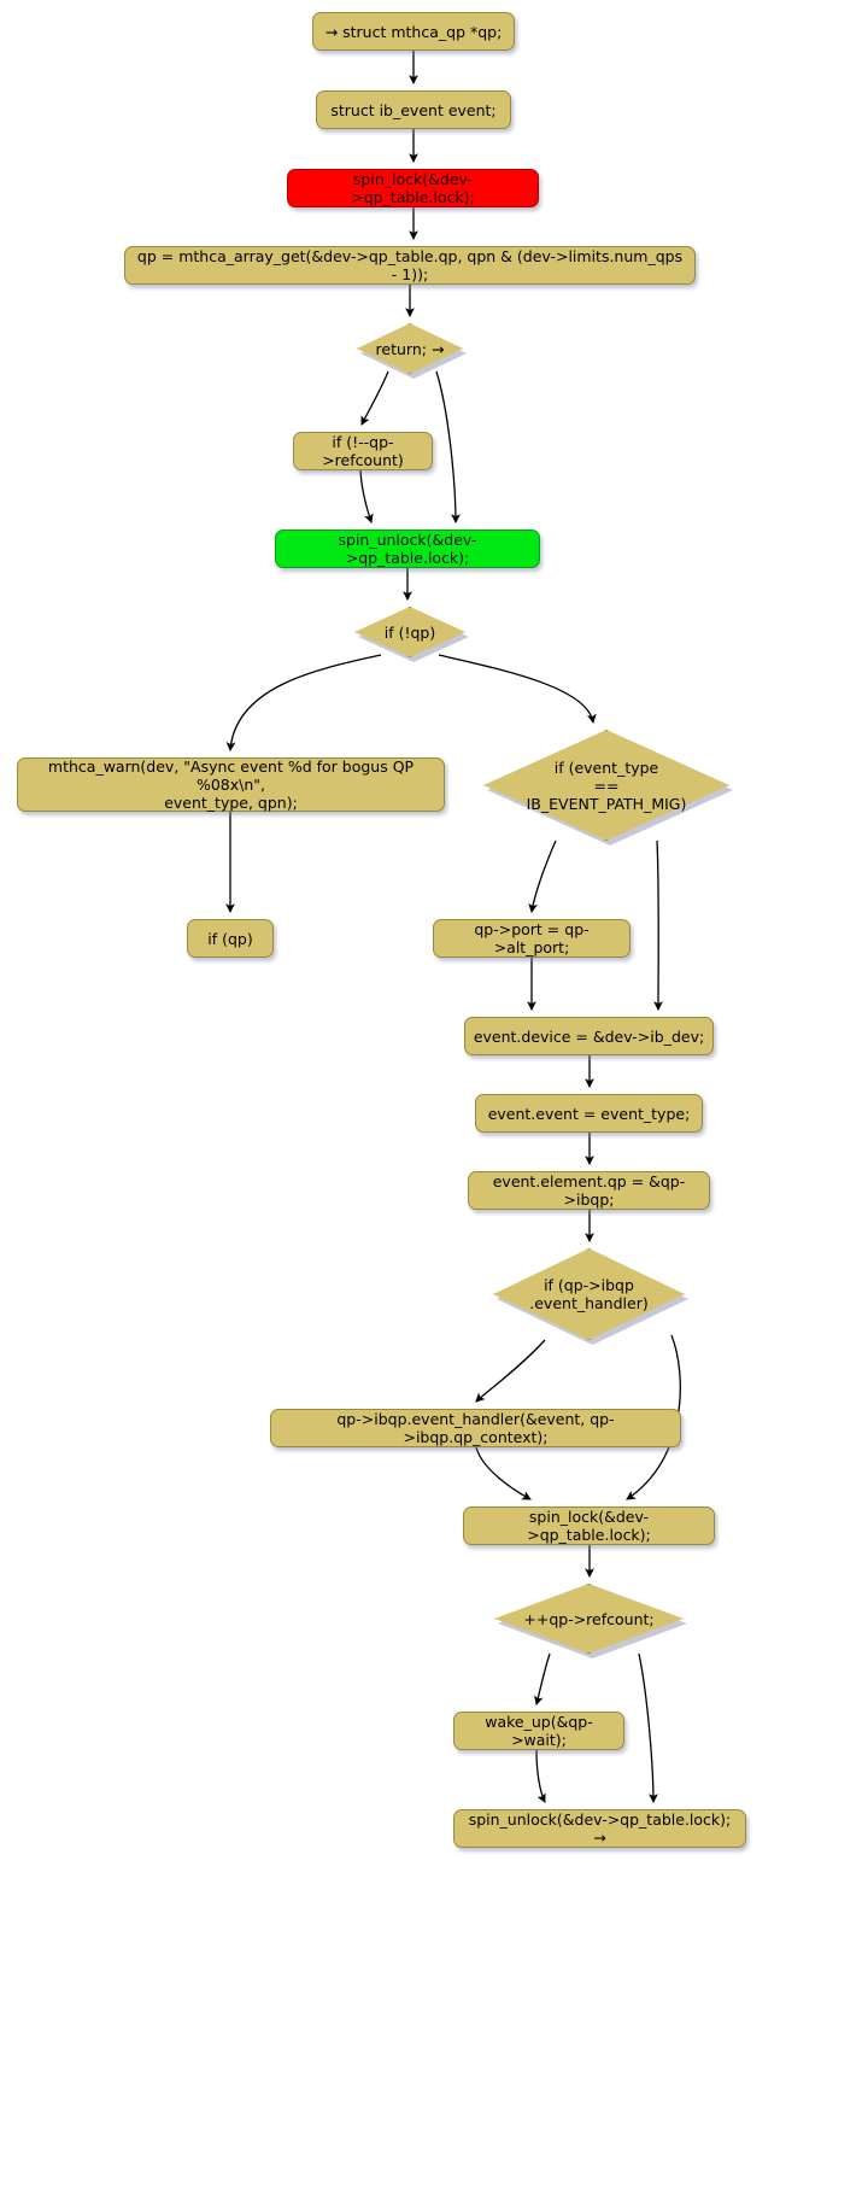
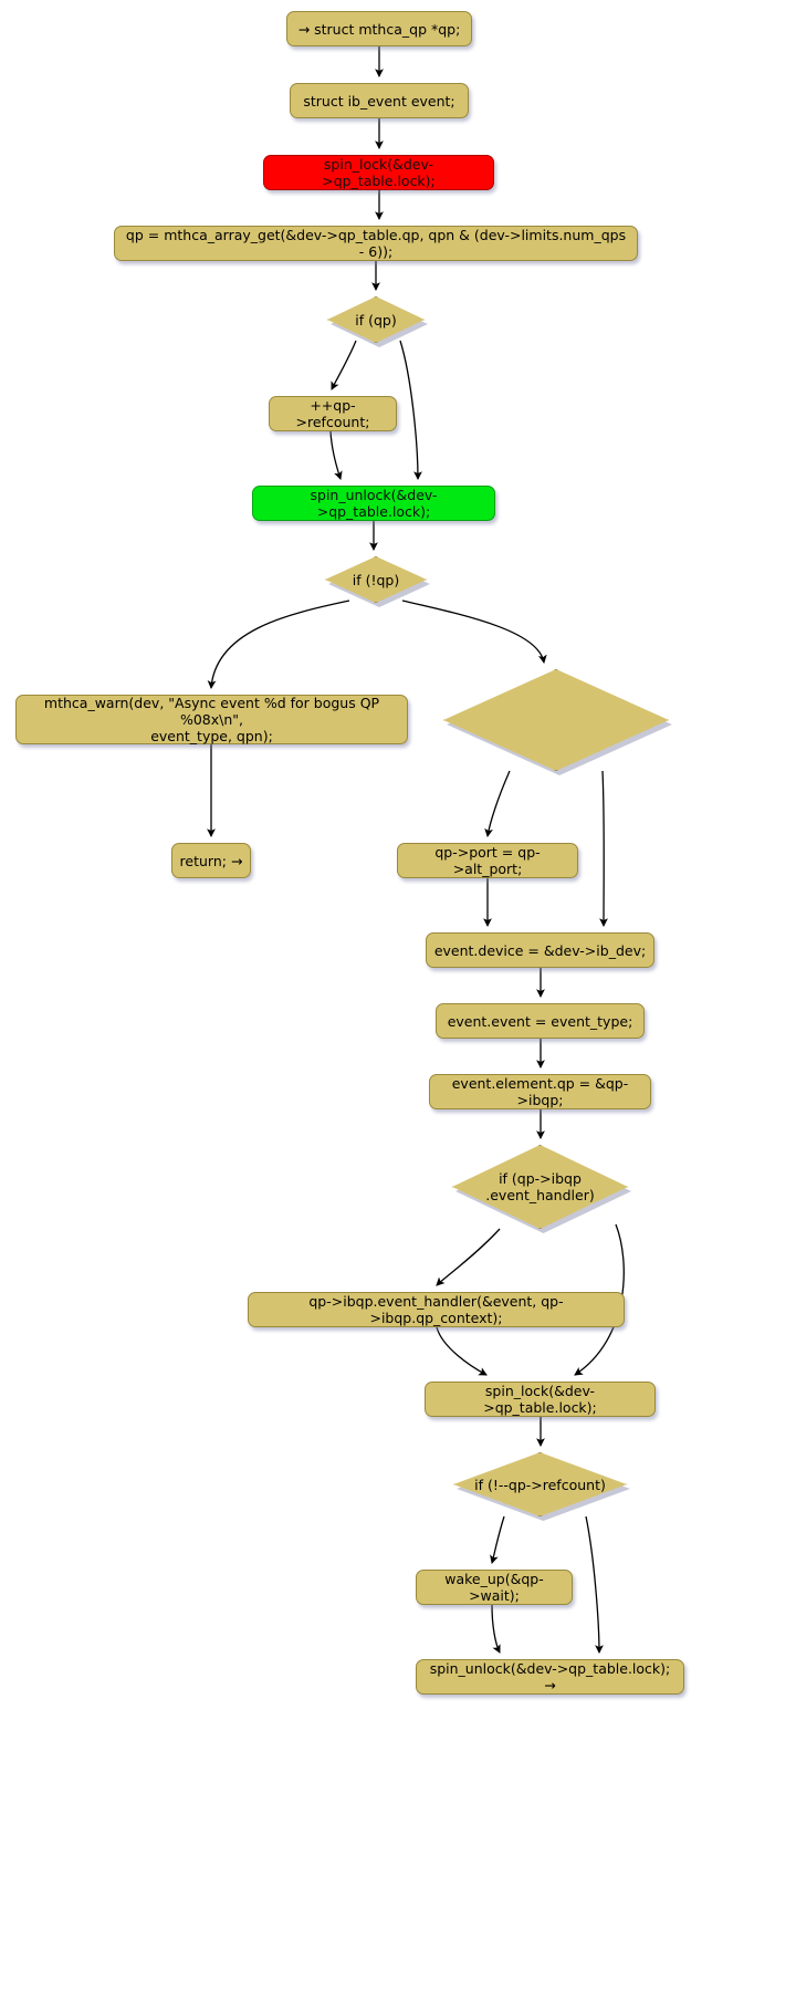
  → struct mthca_qp *qp;
  struct ib_event event;
  spin_lock(&dev->qp_table.lock);
- qp = mthca_array_get(&dev->qp_table.qp, qpn & (dev->limits.num_qps - 1));
+ qp = mthca_array_get(&dev->qp_table.qp, qpn & (dev->limits.num_qps - 6));
- return; →
+ if (qp)
- if (!--qp->refcount)
+ ++qp->refcount;
  spin_unlock(&dev->qp_table.lock);
  if (!qp)
  mthca_warn(dev, "Async event %d for bogus QP %08x\n",
  event_type, qpn);
- if (event_type
- ==
- IB_EVENT_PATH_MIG)
- if (qp)
+ return; →
  qp->port = qp->alt_port;
  event.device = &dev->ib_dev;
  event.event = event_type;
  event.element.qp = &qp->ibqp;
  if (qp->ibqp
  .event_handler)
  qp->ibqp.event_handler(&event, qp->ibqp.qp_context);
  spin_lock(&dev->qp_table.lock);
- ++qp->refcount;
+ if (!--qp->refcount)
  wake_up(&qp->wait);
  spin_unlock(&dev->qp_table.lock); →
